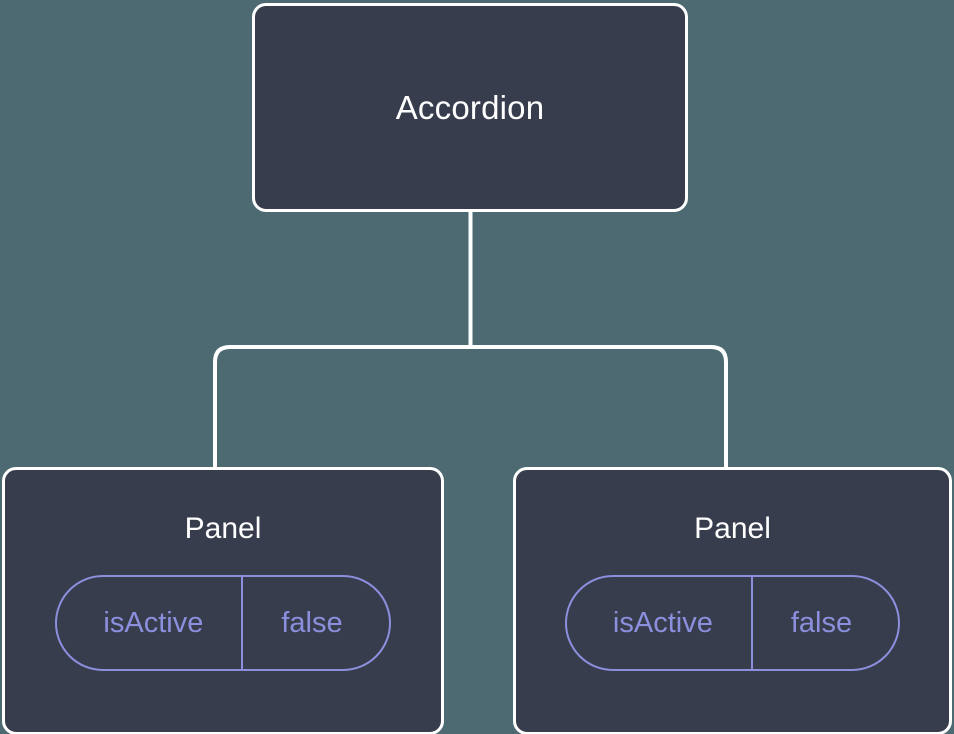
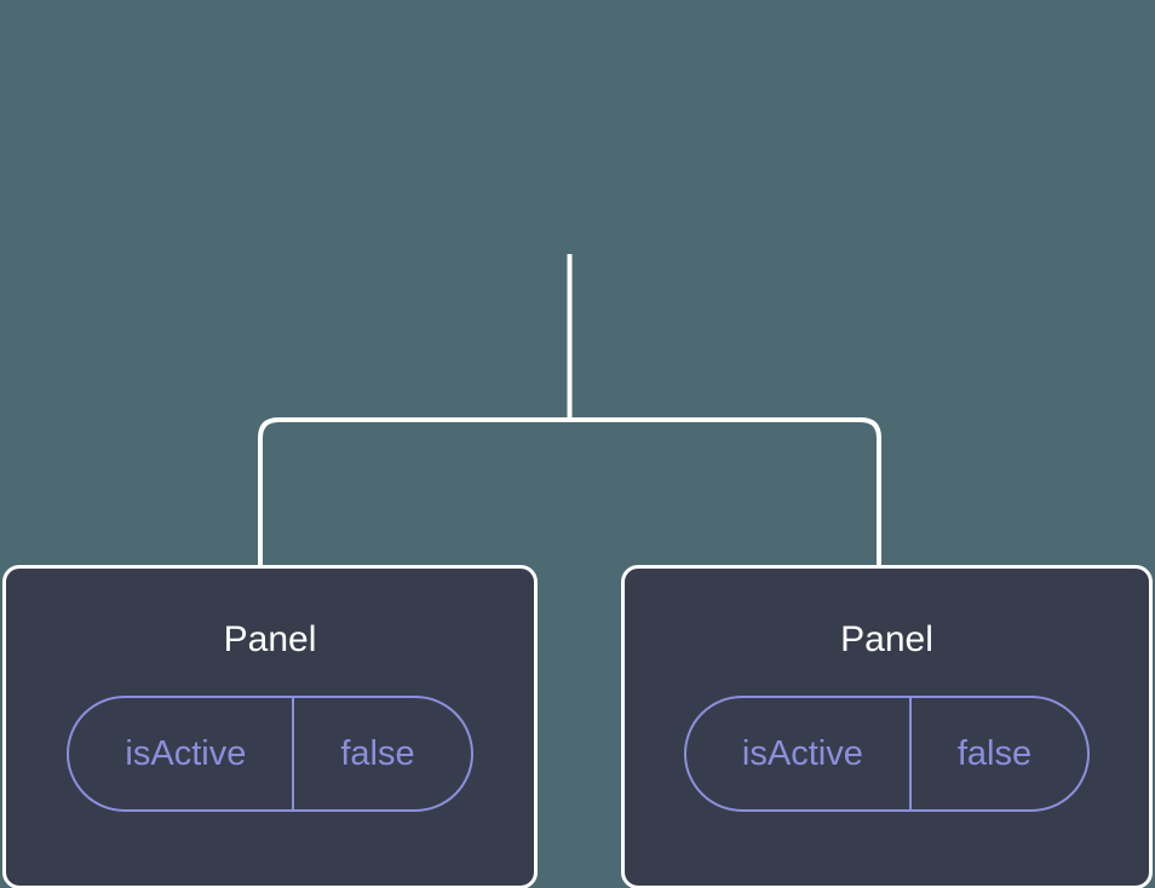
- Accordion
  Panel
  isActive
  false
  Panel
  isActive
  false
